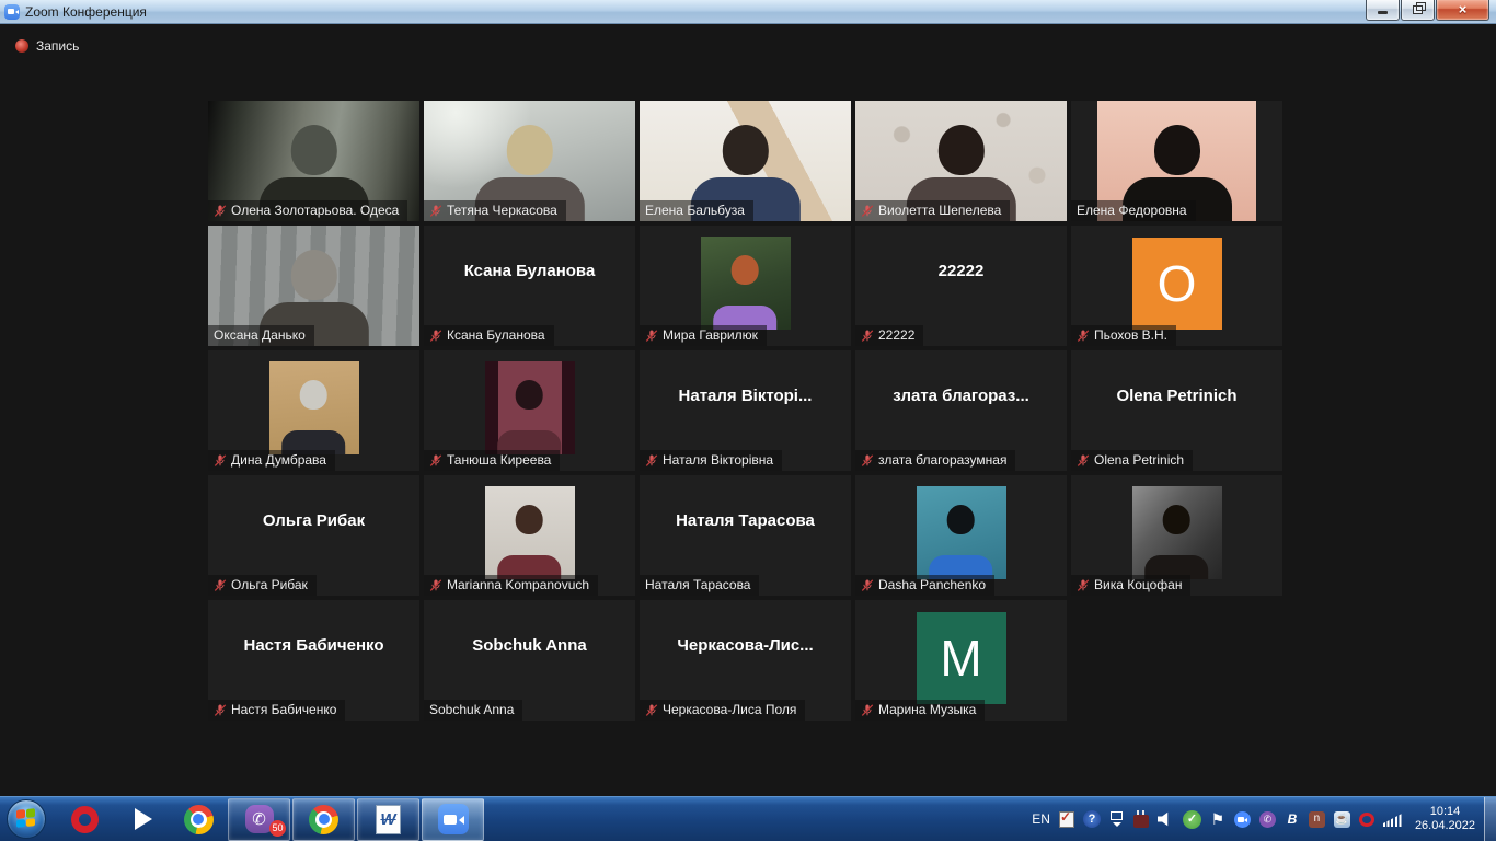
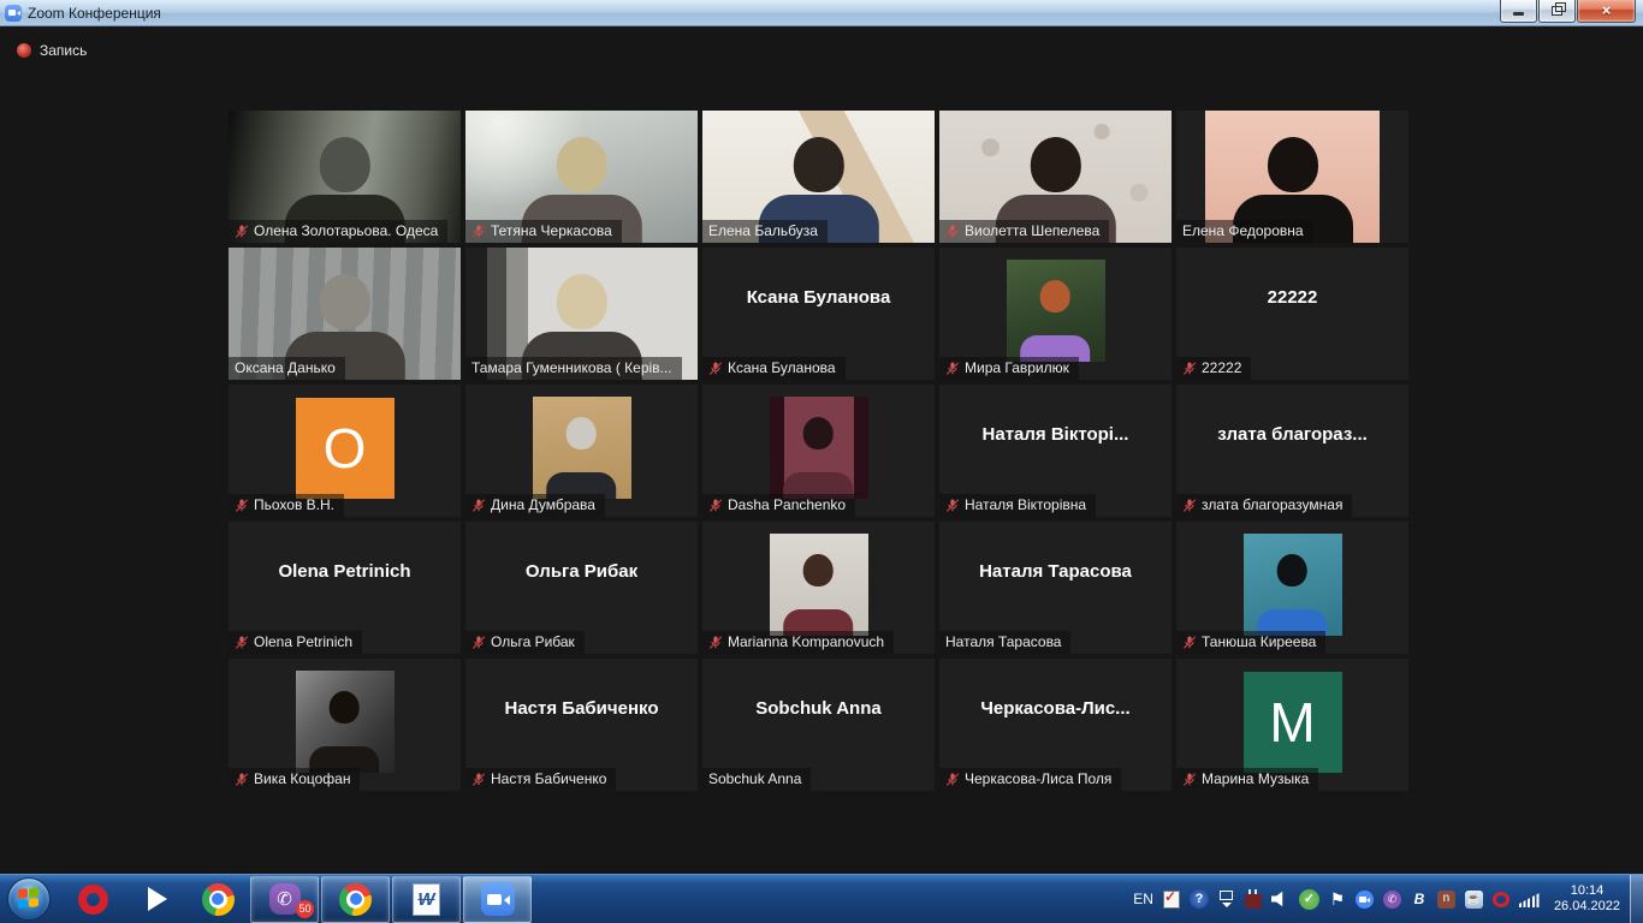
  Zoom Конференция
  ×
  Запись
  Олена Золотарьова. Одеса
  Тетяна Черкасова
  Елена Бальбуза
  Виолетта Шепелева
  Елена Федоровна
  Оксана Данько
+ Тамара Гуменникова ( Керів...
  Ксана Буланова
  Ксана Буланова
  Мира Гаврилюк
  22222
  22222
  O
  Пьохов В.Н.
  Дина Думбрава
- Танюша Киреева
+ Dasha Panchenko
  Наталя Вікторі...
  Наталя Вікторівна
  злата благораз...
  злата благоразумная
  Olena Petrinich
  Olena Petrinich
  Ольга Рибак
  Ольга Рибак
  Marianna Kompanovuch
  Наталя Тарасова
  Наталя Тарасова
- Dasha Panchenko
+ Танюша Киреева
  Вика Коцофан
  Настя Бабиченко
  Настя Бабиченко
  Sobchuk Anna
  Sobchuk Anna
  Черкасова-Лис...
  Черкасова-Лиса Поля
  M
  Марина Музыка
  50
  EN
  10:14
  26.04.2022
